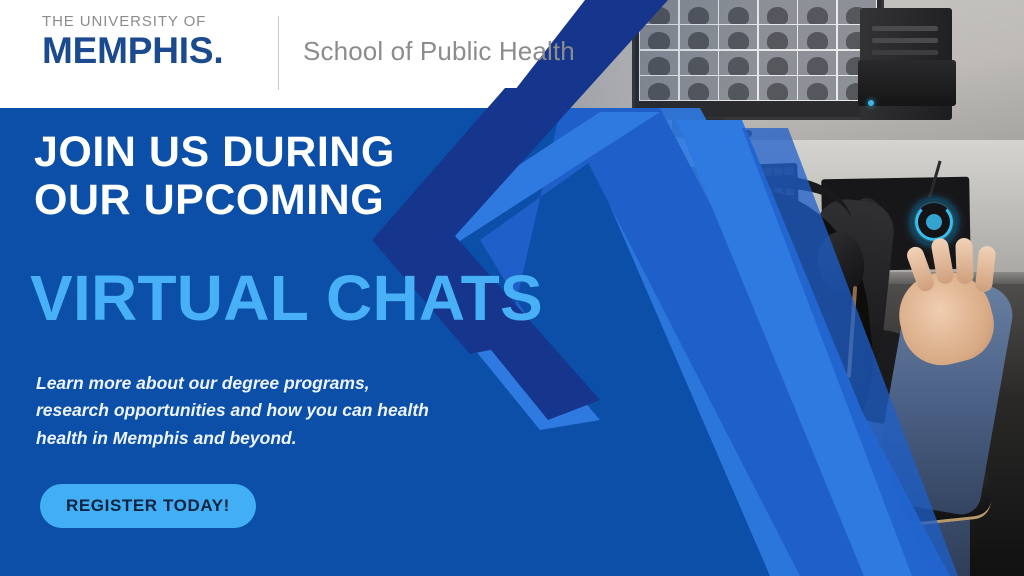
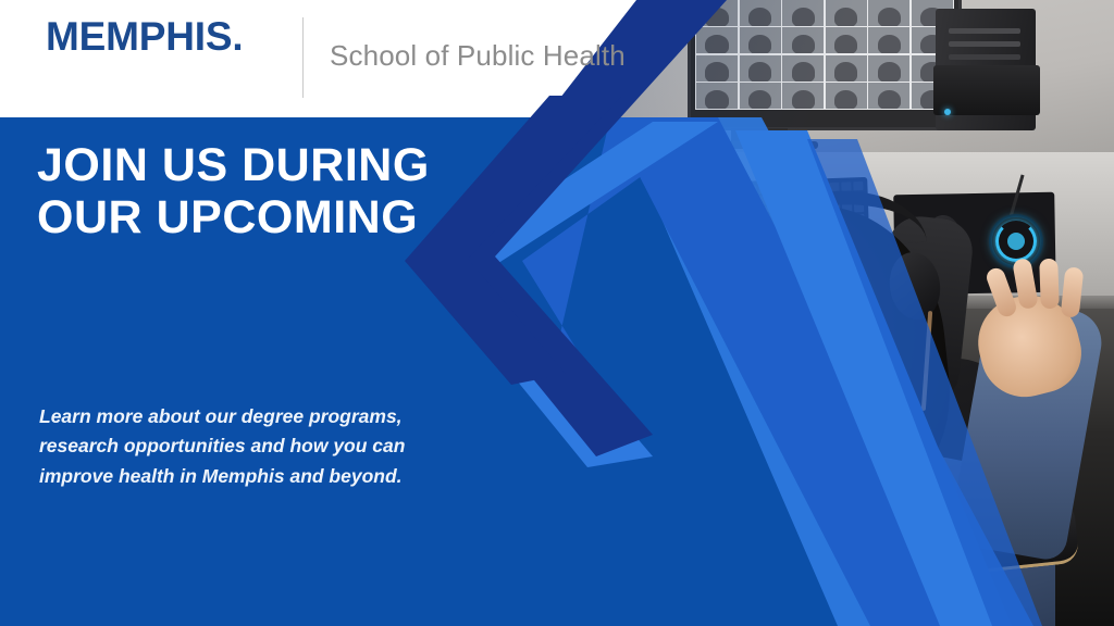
- THE UNIVERSITY OF
  MEMPHIS.
  School of Public Health
  JOIN US DURING OUR UPCOMING
- VIRTUAL CHATS
- Learn more about our degree programs, research opportunities and how you can health health in Memphis and beyond.
+ Learn more about our degree programs, research opportunities and how you can improve health in Memphis and beyond.
- REGISTER TODAY!
